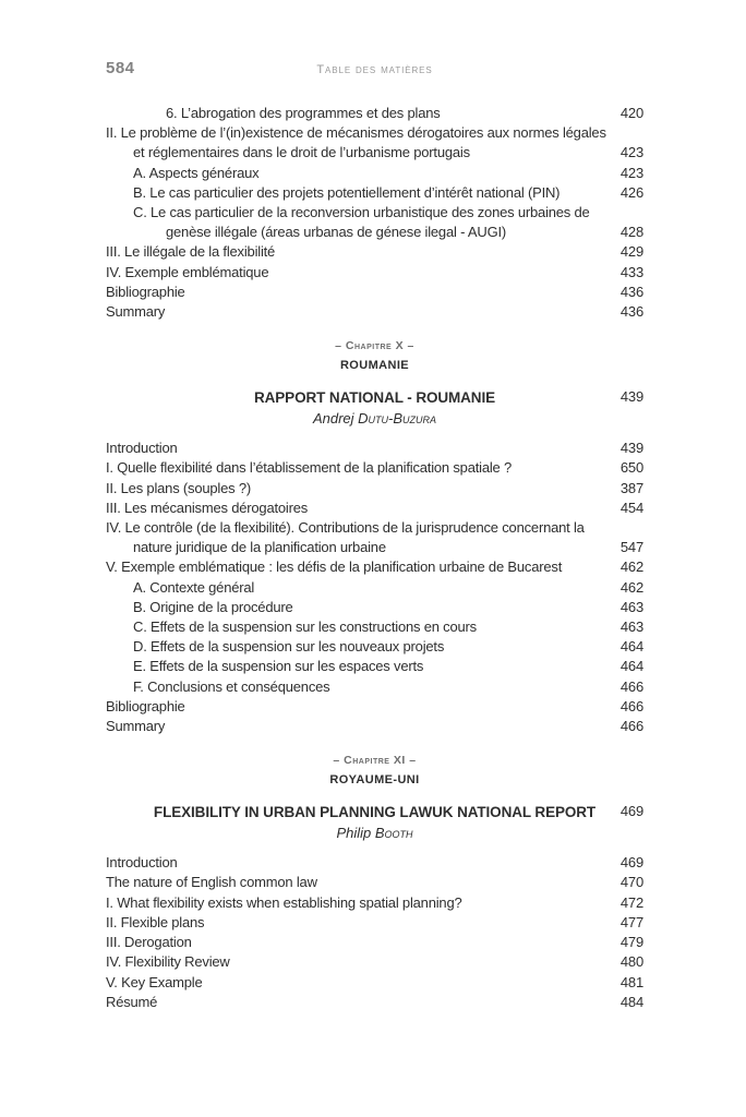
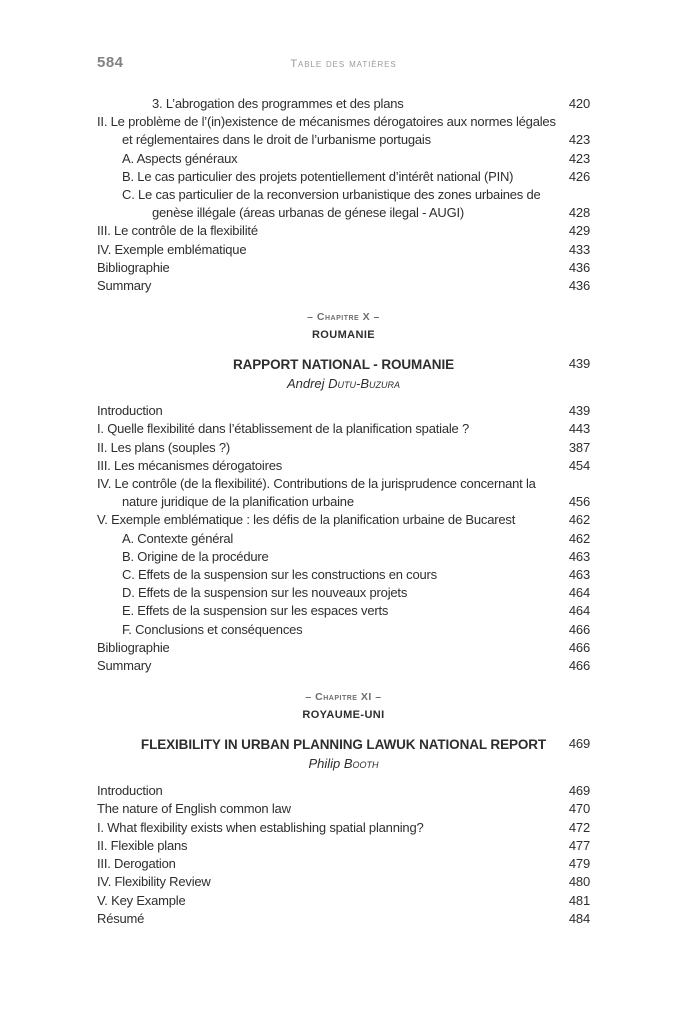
  584
  Table des matières
- 6. L’abrogation des programmes et des plans
+ 3. L’abrogation des programmes et des plans
  420
  II. Le problème de l’(in)existence de mécanismes dérogatoires aux normes légales
  et réglementaires dans le droit de l’urbanisme portugais
  423
  A. Aspects généraux
  423
  B. Le cas particulier des projets potentiellement d’intérêt national (PIN)
  426
  C. Le cas particulier de la reconversion urbanistique des zones urbaines de
  genèse illégale (áreas urbanas de génese ilegal - AUGI)
  428
- III. Le illégale de la flexibilité
+ III. Le contrôle de la flexibilité
  429
  IV. Exemple emblématique
  433
  Bibliographie
  436
  Summary
  436
  – Chapitre X –
  ROUMANIE
  RAPPORT NATIONAL - ROUMANIE
  439
  Andrej Dutu-Buzura
  Introduction
  439
  I. Quelle flexibilité dans l’établissement de la planification spatiale ?
- 650
+ 443
  II. Les plans (souples ?)
  387
  III. Les mécanismes dérogatoires
  454
  IV. Le contrôle (de la flexibilité). Contributions de la jurisprudence concernant la
  nature juridique de la planification urbaine
- 547
+ 456
  V. Exemple emblématique : les défis de la planification urbaine de Bucarest
  462
  A. Contexte général
  462
  B. Origine de la procédure
  463
  C. Effets de la suspension sur les constructions en cours
  463
  D. Effets de la suspension sur les nouveaux projets
  464
  E. Effets de la suspension sur les espaces verts
  464
  F. Conclusions et conséquences
  466
  Bibliographie
  466
  Summary
  466
  – Chapitre XI –
  ROYAUME-UNI
  FLEXIBILITY IN URBAN PLANNING LAWUK NATIONAL REPORT
  469
  Philip Booth
  Introduction
  469
  The nature of English common law
  470
  I. What flexibility exists when establishing spatial planning?
  472
  II. Flexible plans
  477
  III. Derogation
  479
  IV. Flexibility Review
  480
  V. Key Example
  481
  Résumé
  484
